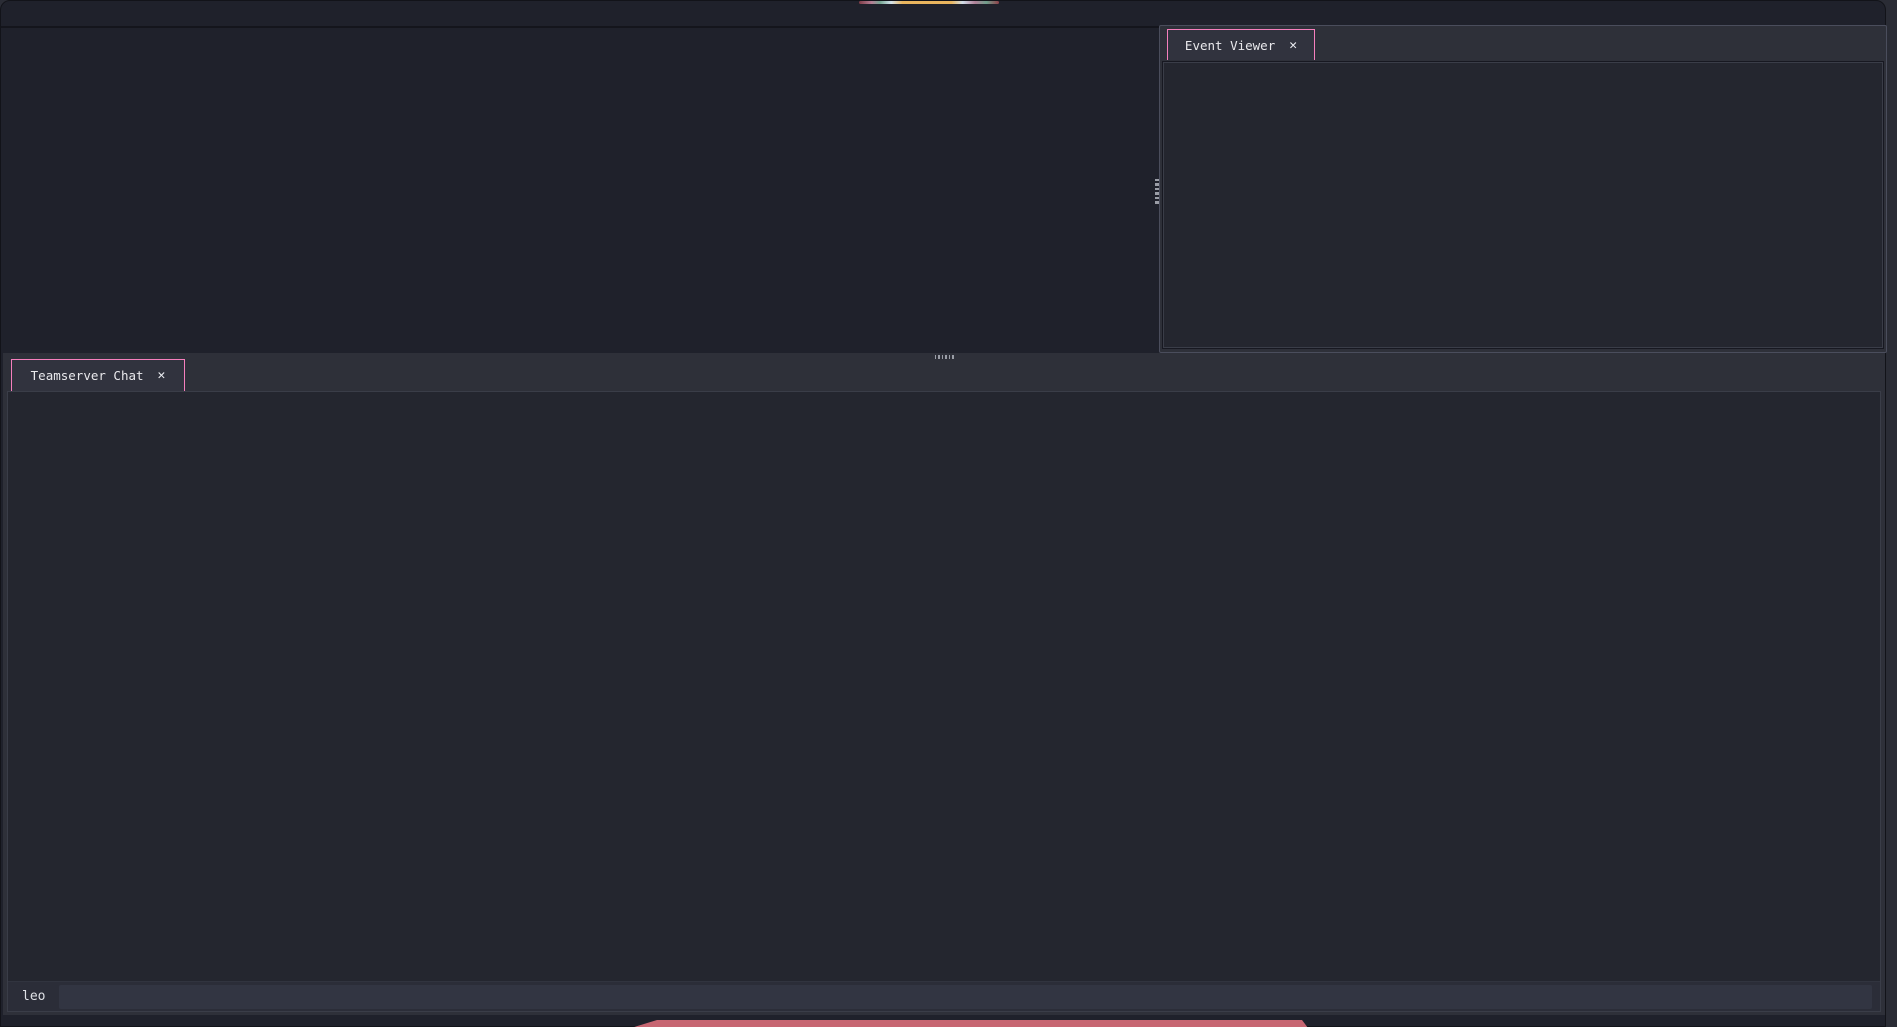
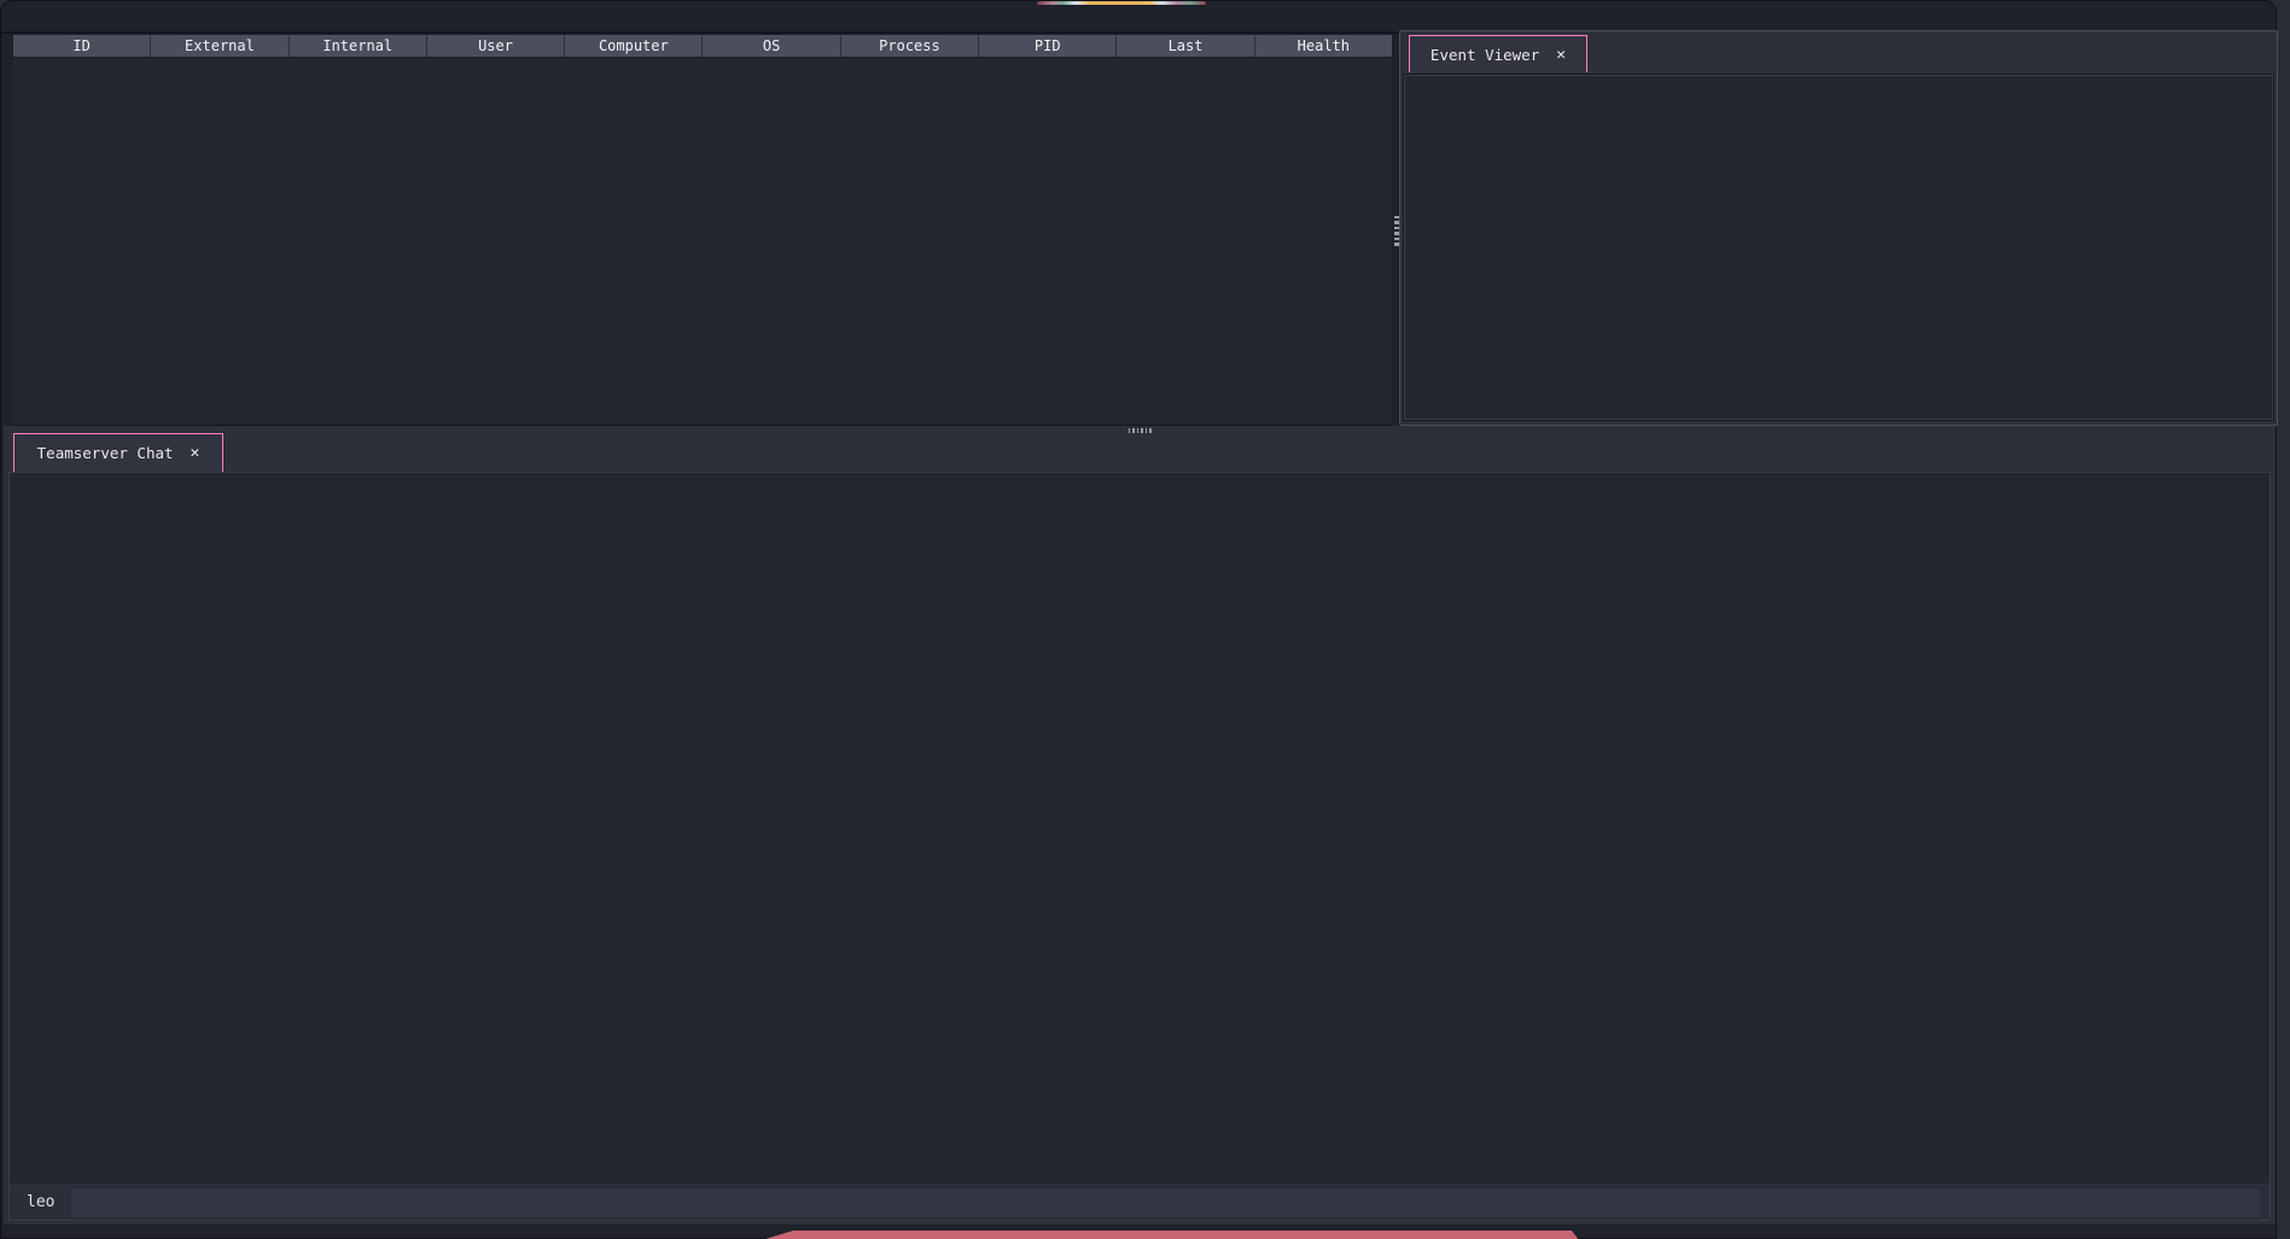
+ ID
+ External
+ Internal
+ User
+ Computer
+ OS
+ Process
+ PID
+ Last
+ Health
  Event Viewer
  ✕
  Teamserver Chat
  ✕
  leo
